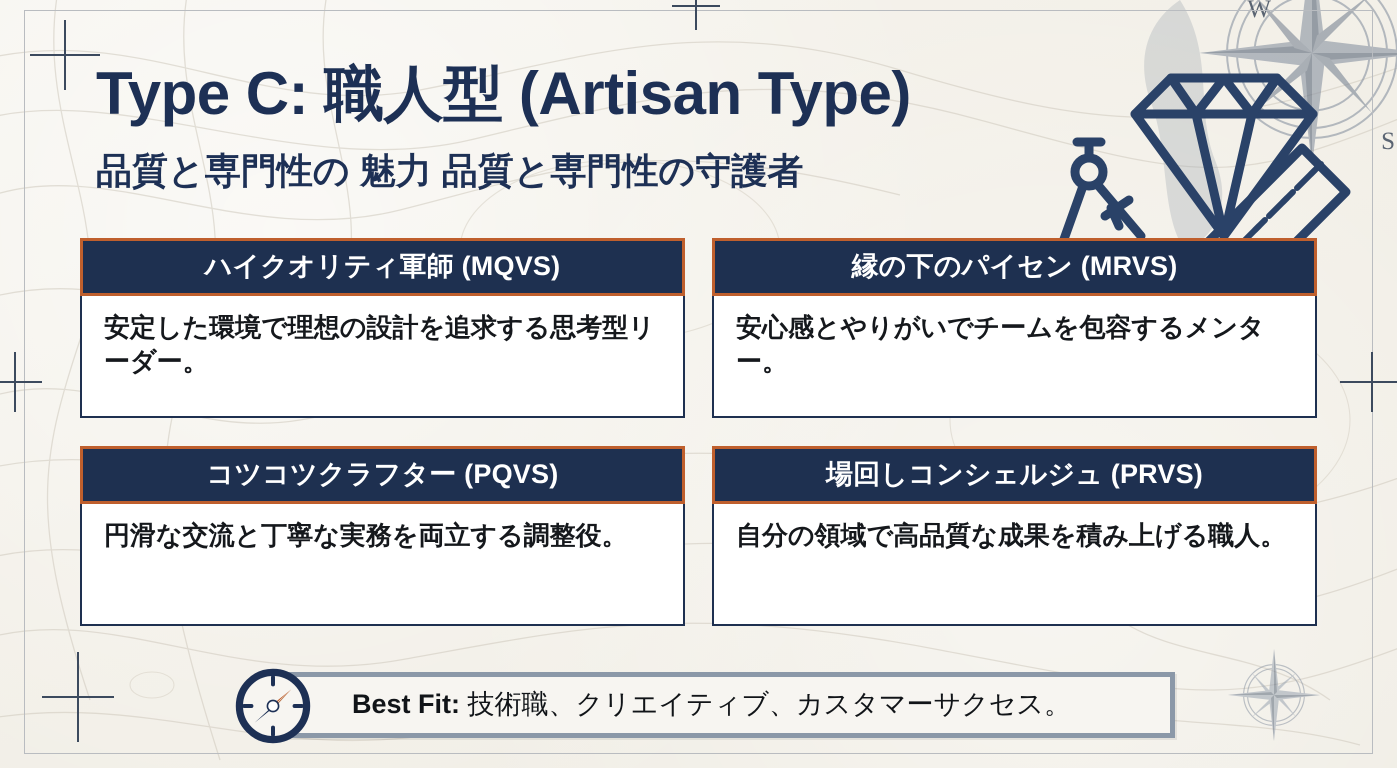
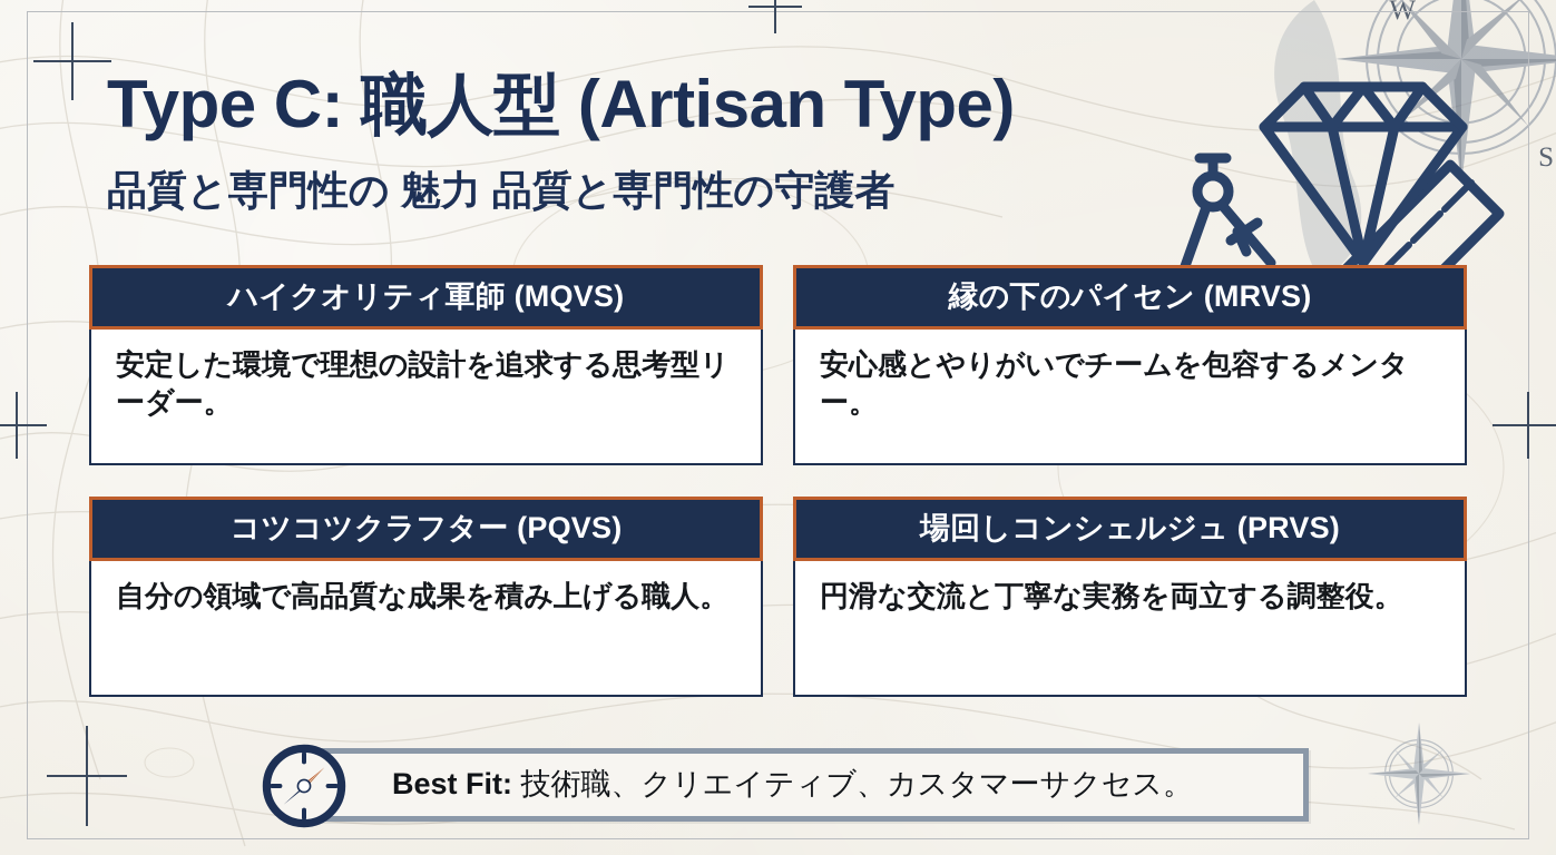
  W
  S
  Type C: 職人型 (Artisan Type)
  品質と専門性の 魅力 品質と専門性の守護者
  ハイクオリティ軍師 (MQVS)
  安定した環境で理想の設計を追求する思考型リーダー。
  縁の下のパイセン (MRVS)
  安心感とやりがいでチームを包容するメンター。
  コツコツクラフター (PQVS)
- 円滑な交流と丁寧な実務を両立する調整役。
+ 自分の領域で高品質な成果を積み上げる職人。
  場回しコンシェルジュ (PRVS)
- 自分の領域で高品質な成果を積み上げる職人。
+ 円滑な交流と丁寧な実務を両立する調整役。
  Best Fit: 技術職、クリエイティブ、カスタマーサクセス。
